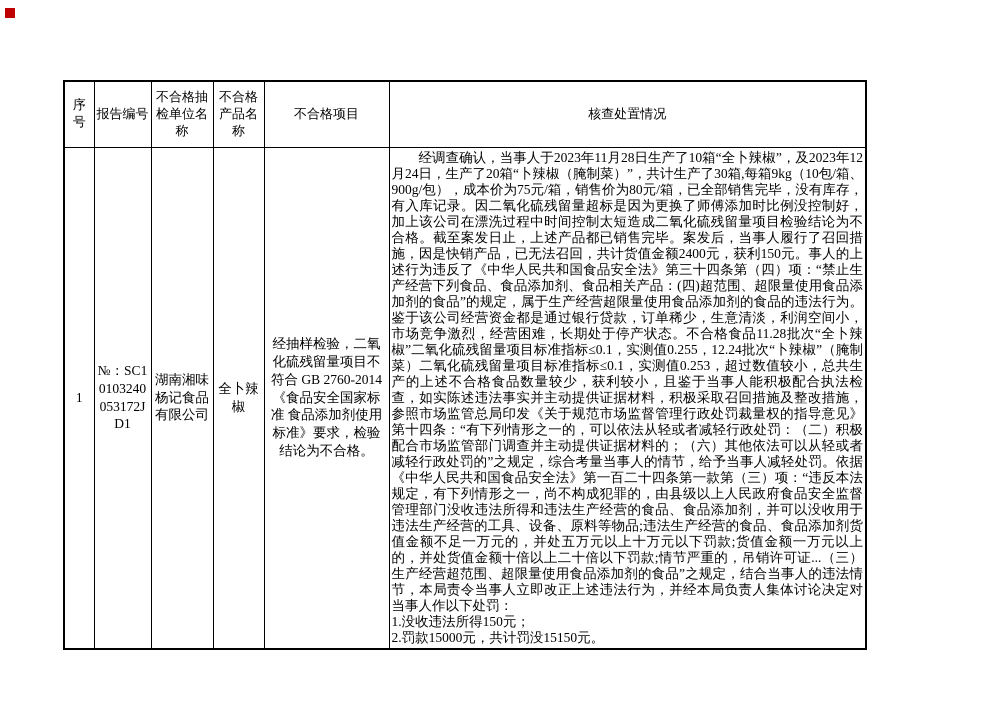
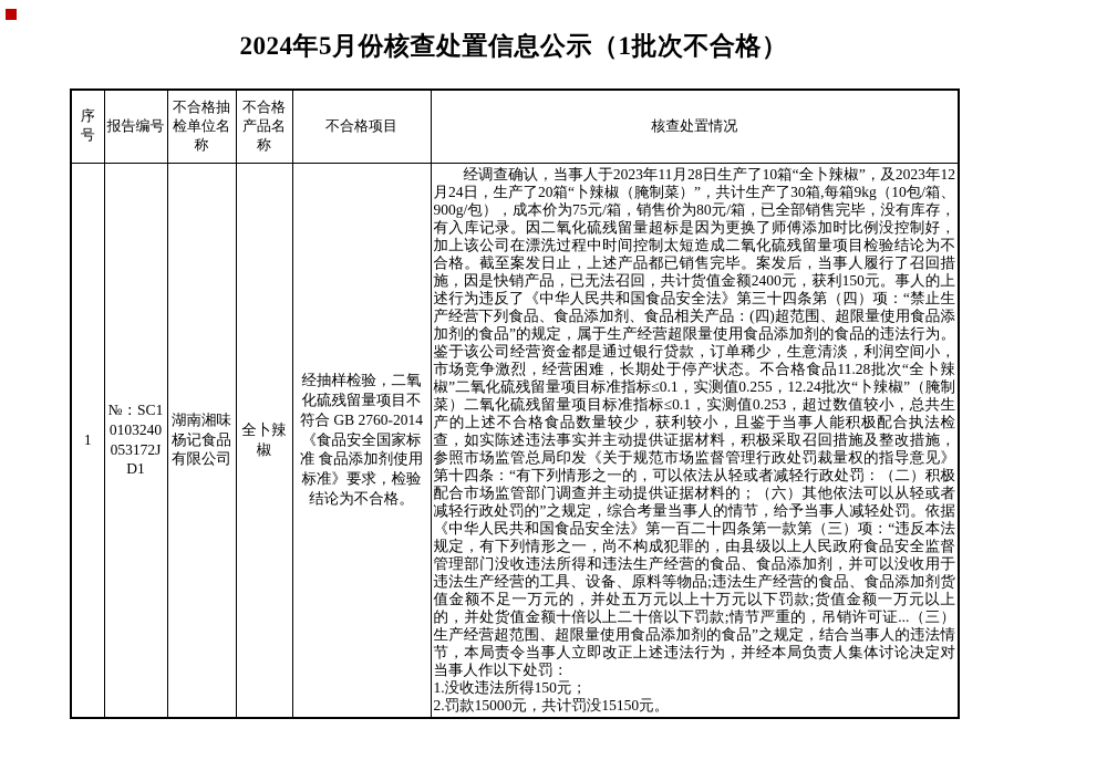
+ 2024年5月份核查处置信息公示（1批次不合格）
  序号	报告编号	不合格抽检单位名称	不合格产品名称	不合格项目	核查处置情况
  1	№：SC10103240053172JD1	湖南湘味杨记食品有限公司	全卜辣椒	经抽样检验，二氧化硫残留量项目不符合 GB 2760-2014《食品安全国家标准 食品添加剂使用标准》要求，检验结论为不合格。	经调查确认，当事人于2023年11月28日生产了10箱“全卜辣椒”，及2023年12月24日，生产了20箱“卜辣椒（腌制菜）”，共计生产了30箱,每箱9kg（10包/箱、900g/包），成本价为75元/箱，销售价为80元/箱，已全部销售完毕，没有库存，有入库记录。因二氧化硫残留量超标是因为更换了师傅添加时比例没控制好，加上该公司在漂洗过程中时间控制太短造成二氧化硫残留量项目检验结论为不合格。截至案发日止，上述产品都已销售完毕。案发后，当事人履行了召回措施，因是快销产品，已无法召回，共计货值金额2400元，获利150元。事人的上述行为违反了《中华人民共和国食品安全法》第三十四条第（四）项：“禁止生产经营下列食品、食品添加剂、食品相关产品：(四)超范围、超限量使用食品添加剂的食品”的规定，属于生产经营超限量使用食品添加剂的食品的违法行为。鉴于该公司经营资金都是通过银行贷款，订单稀少，生意清淡，利润空间小，市场竞争激烈，经营困难，长期处于停产状态。不合格食品11.28批次“全卜辣椒”二氧化硫残留量项目标准指标≤0.1，实测值0.255，12.24批次“卜辣椒”（腌制菜）二氧化硫残留量项目标准指标≤0.1，实测值0.253，超过数值较小，总共生产的上述不合格食品数量较少，获利较小，且鉴于当事人能积极配合执法检查，如实陈述违法事实并主动提供证据材料，积极采取召回措施及整改措施，参照市场监管总局印发《关于规范市场监督管理行政处罚裁量权的指导意见》第十四条：“有下列情形之一的，可以依法从轻或者减轻行政处罚：（二）积极配合市场监管部门调查并主动提供证据材料的；（六）其他依法可以从轻或者减轻行政处罚的”之规定，综合考量当事人的情节，给予当事人减轻处罚。依据《中华人民共和国食品安全法》第一百二十四条第一款第（三）项：“违反本法规定，有下列情形之一，尚不构成犯罪的，由县级以上人民政府食品安全监督管理部门没收违法所得和违法生产经营的食品、食品添加剂，并可以没收用于违法生产经营的工具、设备、原料等物品;违法生产经营的食品、食品添加剂货值金额不足一万元的，并处五万元以上十万元以下罚款;货值金额一万元以上的，并处货值金额十倍以上二十倍以下罚款;情节严重的，吊销许可证...（三）生产经营超范围、超限量使用食品添加剂的食品”之规定，结合当事人的违法情节，本局责令当事人立即改正上述违法行为，并经本局负责人集体讨论决定对当事人作以下处罚： 1.没收违法所得150元； 2.罚款15000元，共计罚没15150元。
